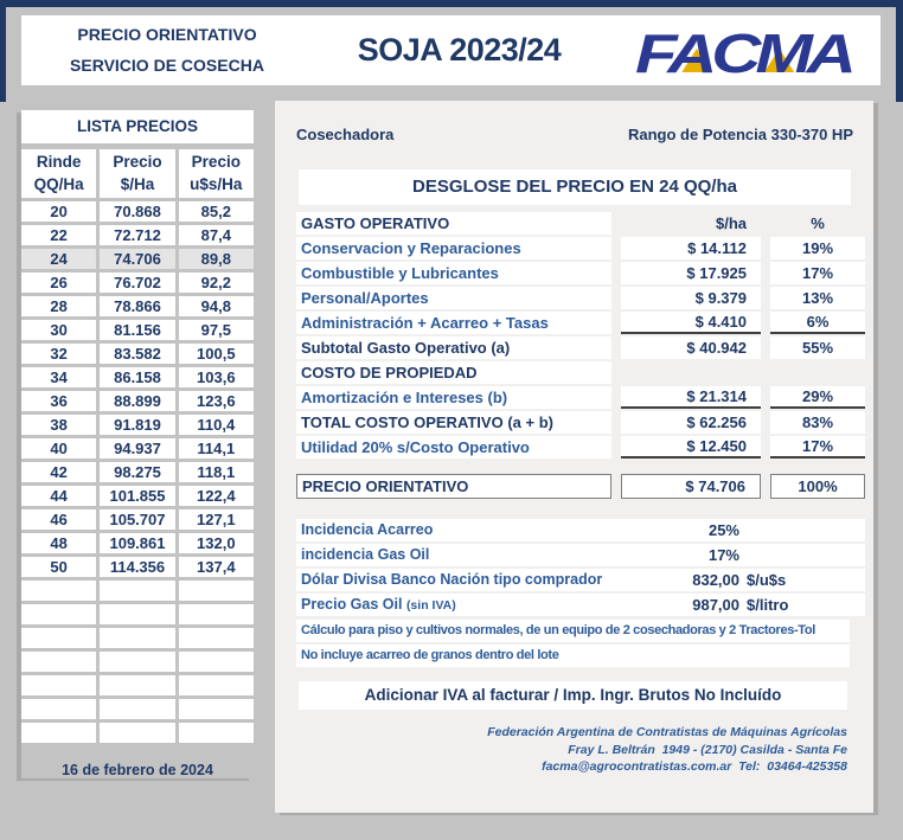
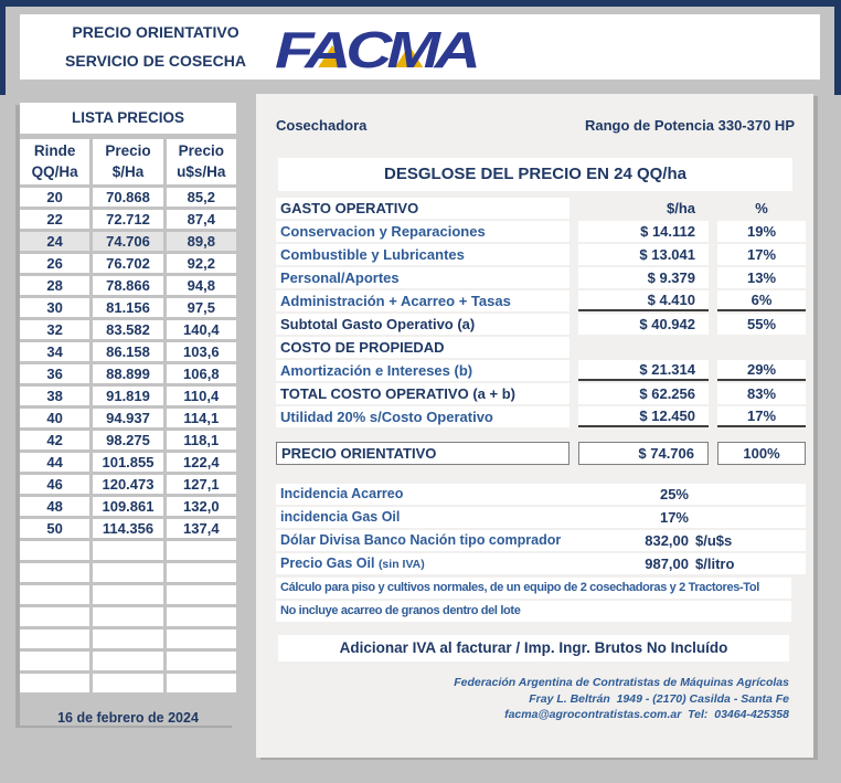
  PRECIO ORIENTATIVO
  SERVICIO DE COSECHA
- SOJA 2023/24
  FACMA
  LISTA PRECIOS
  Rinde
  QQ/Ha
  Precio
  $/Ha
  Precio
  u$s/Ha
  20
  70.868
  85,2
  22
  72.712
  87,4
  24
  74.706
  89,8
  26
  76.702
  92,2
  28
  78.866
  94,8
  30
  81.156
  97,5
  32
  83.582
- 100,5
+ 140,4
  34
  86.158
  103,6
  36
  88.899
- 123,6
+ 106,8
  38
  91.819
  110,4
  40
  94.937
  114,1
  42
  98.275
  118,1
  44
  101.855
  122,4
  46
- 105.707
+ 120.473
  127,1
  48
  109.861
  132,0
  50
  114.356
  137,4
  16 de febrero de 2024
  Cosechadora
  Rango de Potencia 330-370 HP
  DESGLOSE DEL PRECIO EN 24 QQ/ha
  GASTO OPERATIVO
  $/ha
  %
  Conservacion y Reparaciones
  $ 14.112
  19%
  Combustible y Lubricantes
- $ 17.925
+ $ 13.041
  17%
  Personal/Aportes
  $ 9.379
  13%
  Administración + Acarreo + Tasas
  $ 4.410
  6%
  Subtotal Gasto Operativo (a)
  $ 40.942
  55%
  COSTO DE PROPIEDAD
  Amortización e Intereses (b)
  $ 21.314
  29%
  TOTAL COSTO OPERATIVO (a + b)
  $ 62.256
  83%
  Utilidad 20% s/Costo Operativo
  $ 12.450
  17%
  PRECIO ORIENTATIVO
  $ 74.706
  100%
  Incidencia Acarreo
  25%
  incidencia Gas Oil
  17%
  Dólar Divisa Banco Nación tipo comprador
  832,00
  $/u$s
  Precio Gas Oil (sin IVA)
  987,00
  $/litro
  Cálculo para piso y cultivos normales, de un equipo de 2 cosechadoras y 2 Tractores-Tol
  No incluye acarreo de granos dentro del lote
  Adicionar IVA al facturar / Imp. Ingr. Brutos No Incluído
  Federación Argentina de Contratistas de Máquinas Agrícolas
  Fray L. Beltrán 1949 - (2170) Casilda - Santa Fe
  facma@agrocontratistas.com.ar Tel: 03464-425358
